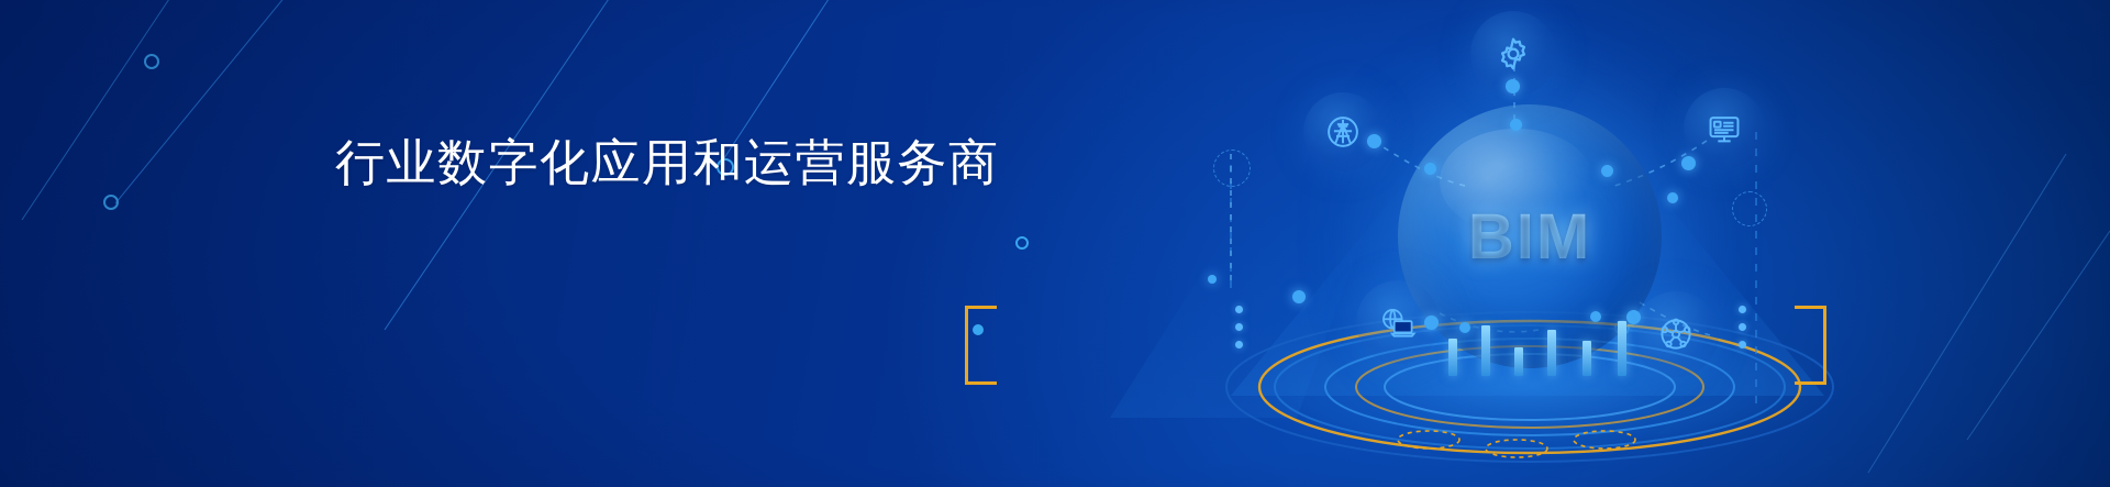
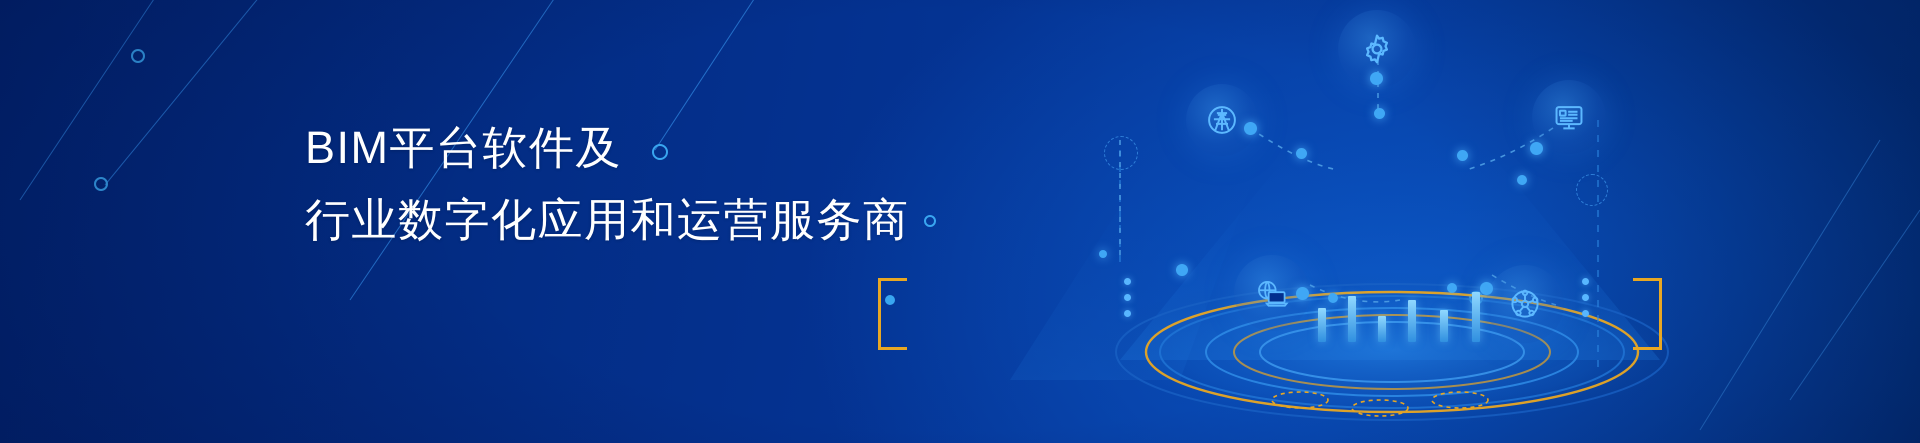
+ BIM平台软件及
  行业数字化应用和运营服务商
- BIM
